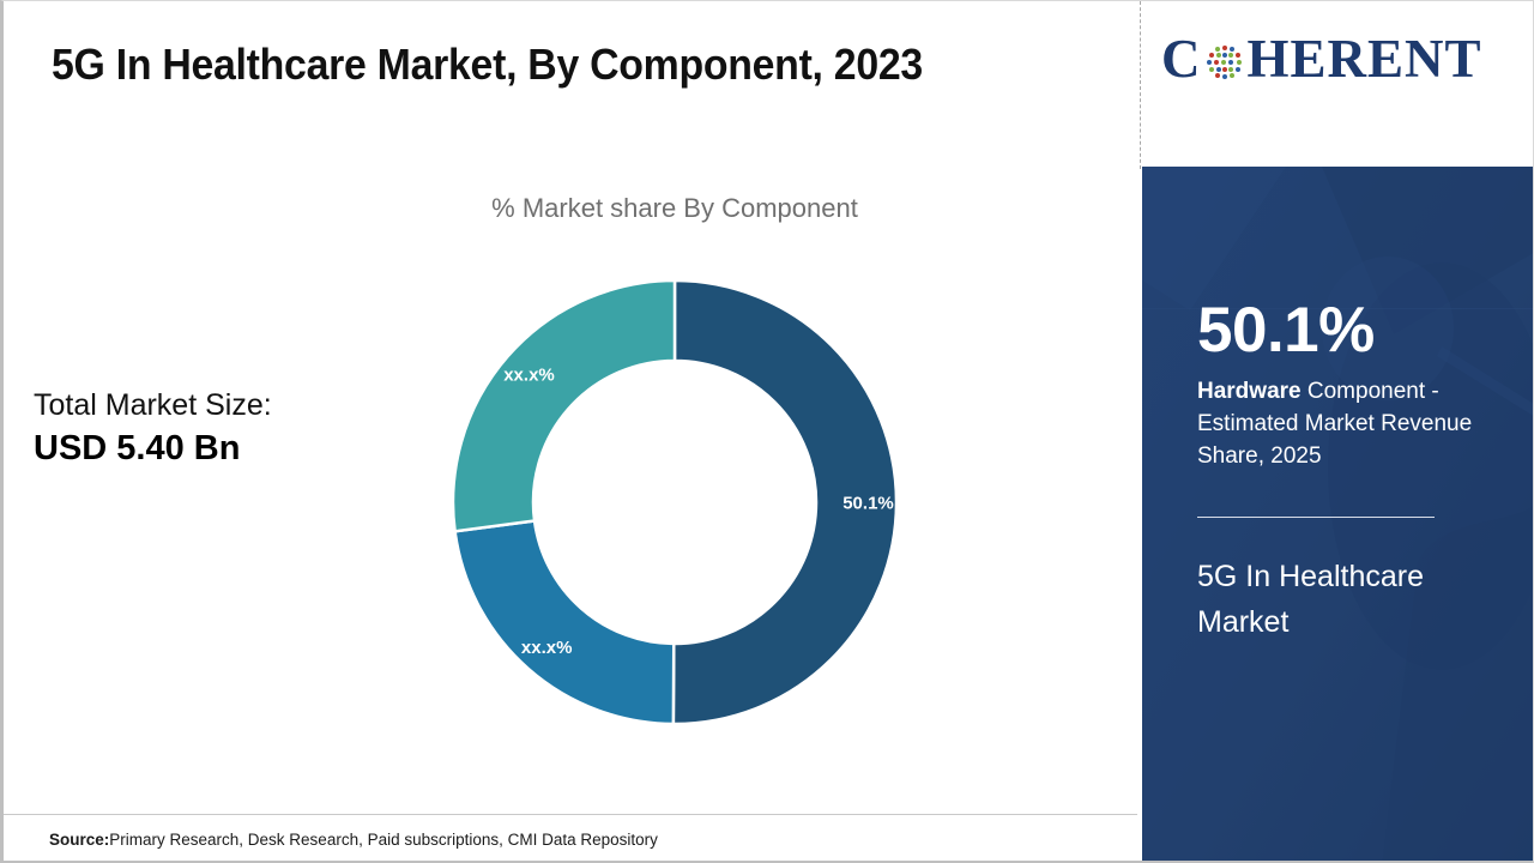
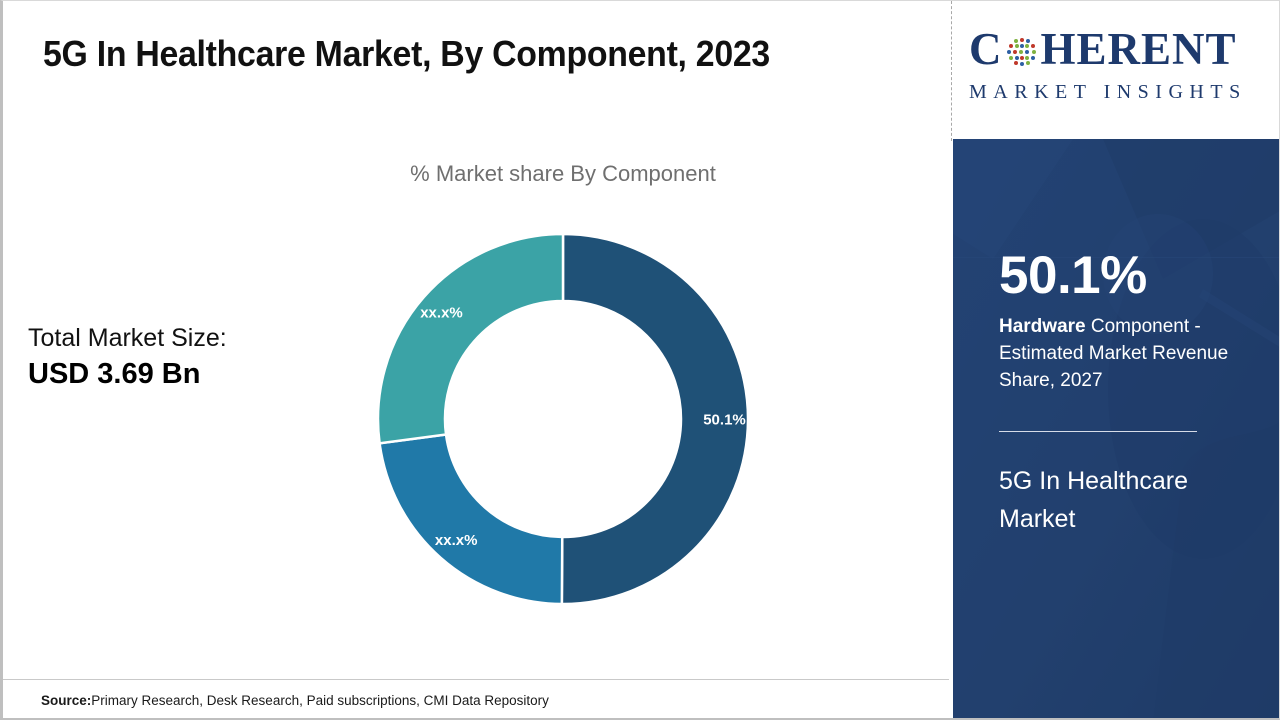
  5G In Healthcare Market, By Component, 2023
  % Market share By Component
  Total Market Size:
- USD 5.40 Bn
+ USD 3.69 Bn
  50.1%
  xx.x%
  xx.x%
  Source:Primary Research, Desk Research, Paid subscriptions, CMI Data Repository
  C
  HERENT
+ MARKET INSIGHTS
  50.1%
- Hardware Component - Estimated Market Revenue Share, 2025
+ Hardware Component - Estimated Market Revenue Share, 2027
  5G In Healthcare Market
